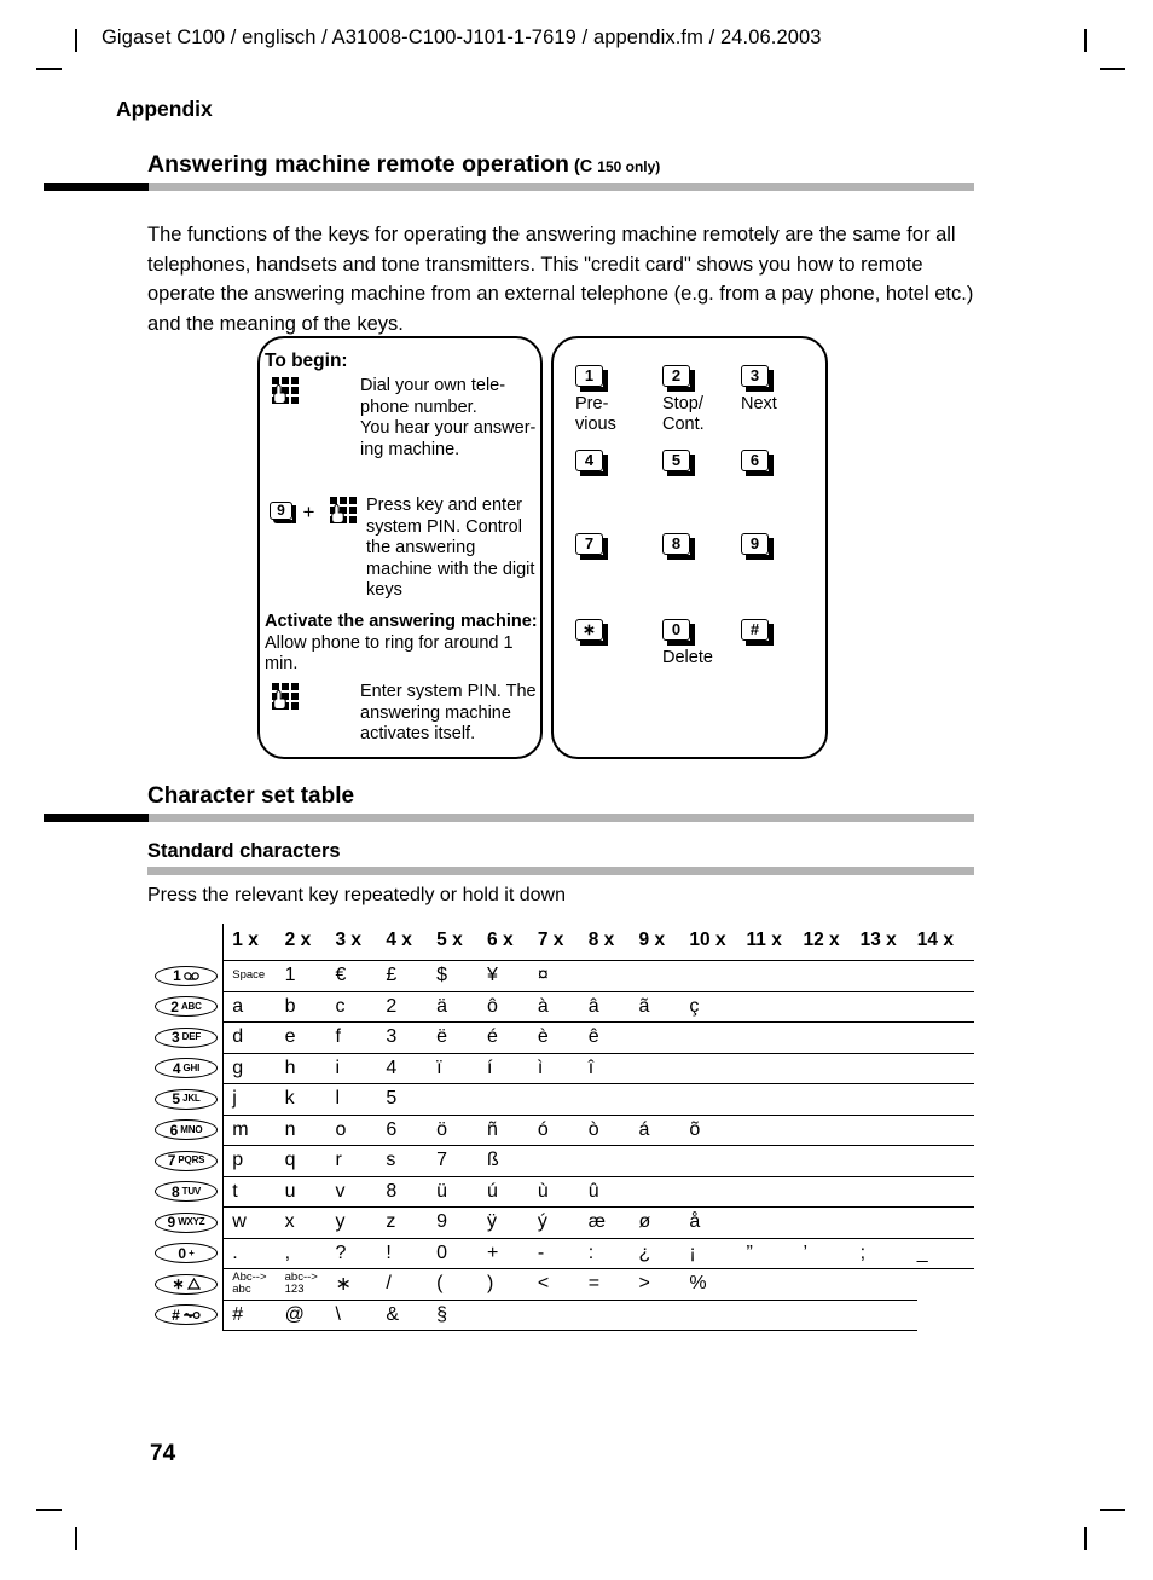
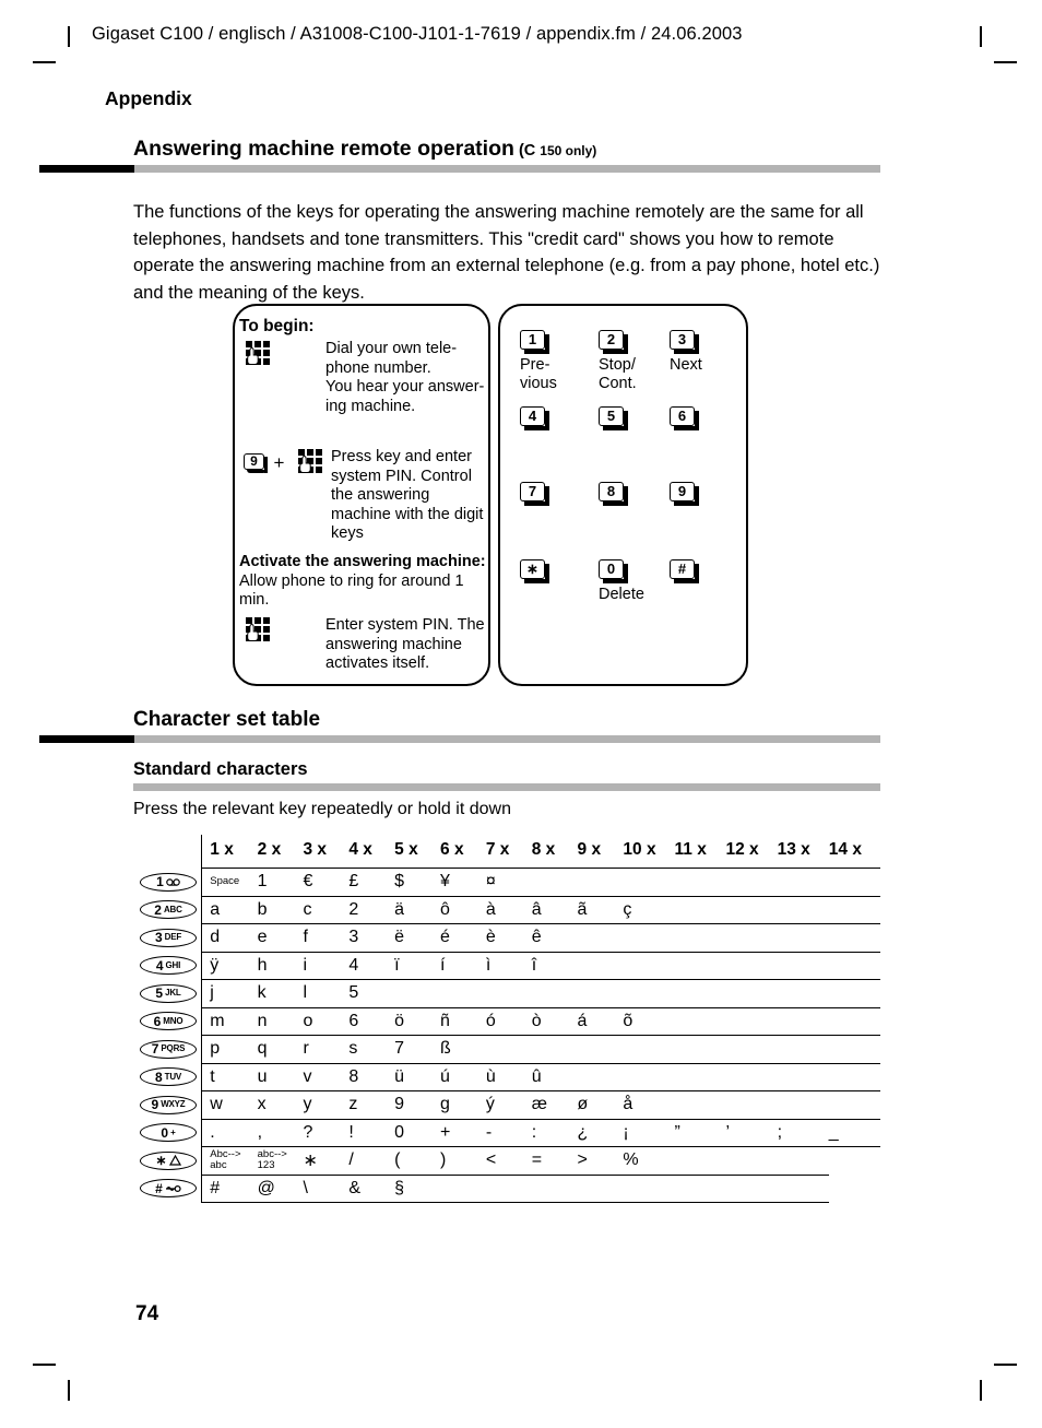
  Gigaset C100 / englisch / A31008-C100-J101-1-7619 / appendix.fm / 24.06.2003
  Appendix
  Answering machine remote operation (C 150 only)
  The functions of the keys for operating the answering machine remotely are the same for all telephones, handsets and tone transmitters. This "credit card" shows you how to remote operate the answering machine from an external telephone (e.g. from a pay phone, hotel etc.) and the meaning of the keys.
  To begin:
  Dial your own tele-phone number.
  You hear your answer-ing machine.
  9
  +
  Press key and enter system PIN. Control the answering machine with the digit keys
  Activate the answering machine: Allow phone to ring for around 1 min.
  Enter system PIN. The answering machine activates itself.
  1
  Pre-
  vious
  2
  Stop/
  Cont.
  3
  Next
  4
  5
  6
  7
  8
  9
  ∗
  0
  Delete
  #
  Character set table
  Standard characters
  Press the relevant key repeatedly or hold it down
  	1 x	2 x	3 x	4 x	5 x	6 x	7 x	8 x	9 x	10 x	11 x	12 x	13 x	14 x
  1	Space	1	€	£	$	¥	¤
  2 ABC	a	b	c	2	ä	ô	à	â	ã	ç
  3 DEF	d	e	f	3	ë	é	è	ê
- 4 GHI	g	h	i	4	ï	í	ì	î
+ 4 GHI	ÿ	h	i	4	ï	í	ì	î
  5 JKL	j	k	l	5
  6 MNO	m	n	o	6	ö	ñ	ó	ò	á	õ
  7 PQRS	p	q	r	s	7	ß
  8 TUV	t	u	v	8	ü	ú	ù	û
- 9 WXYZ	w	x	y	z	9	ÿ	ý	æ	ø	å
+ 9 WXYZ	w	x	y	z	9	g	ý	æ	ø	å
  0 +	.	,	?	!	0	+	-	:	¿	¡	”	’	;	_
  ∗	Abc--> abc	abc--> 123	∗	/	(	)	<	=	>	%
  #	#	@	\	&	§
  74
